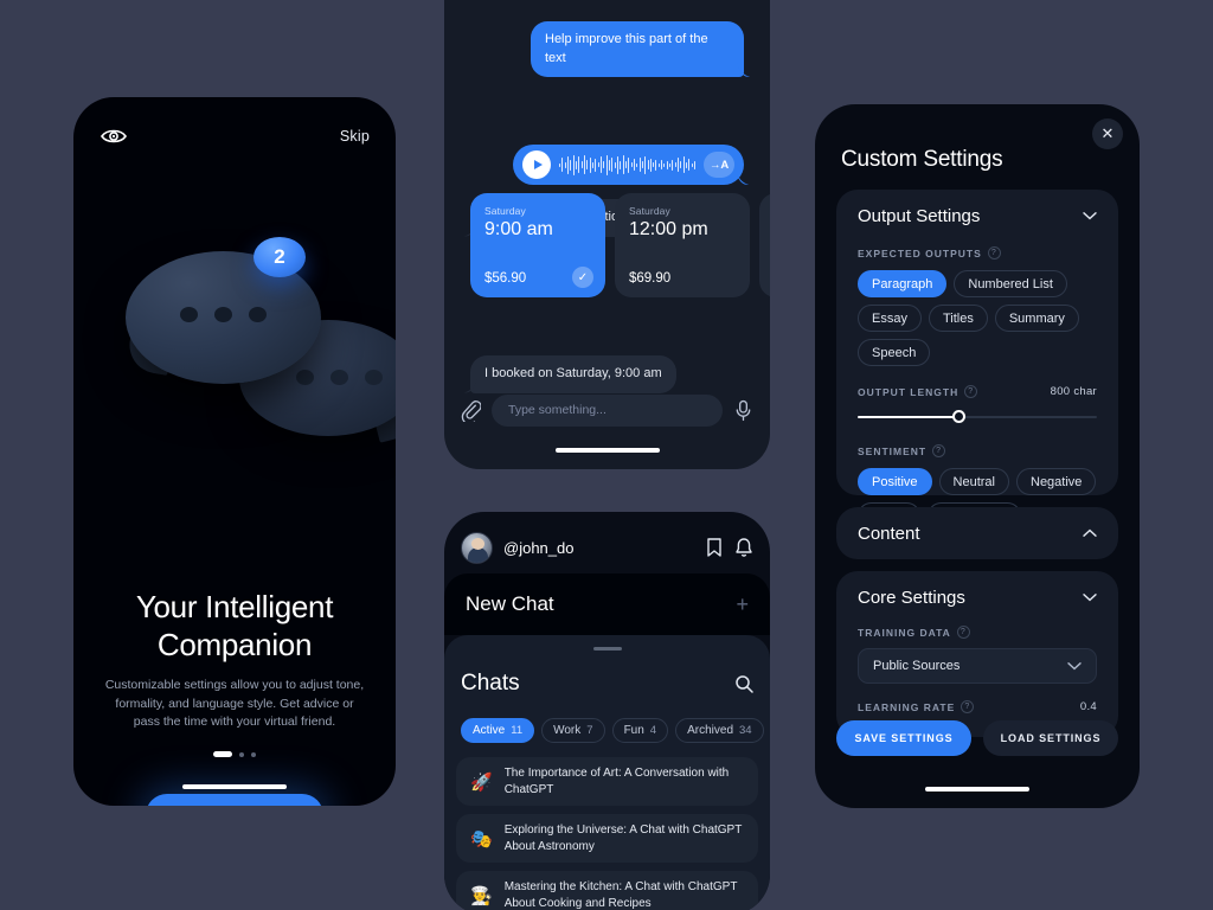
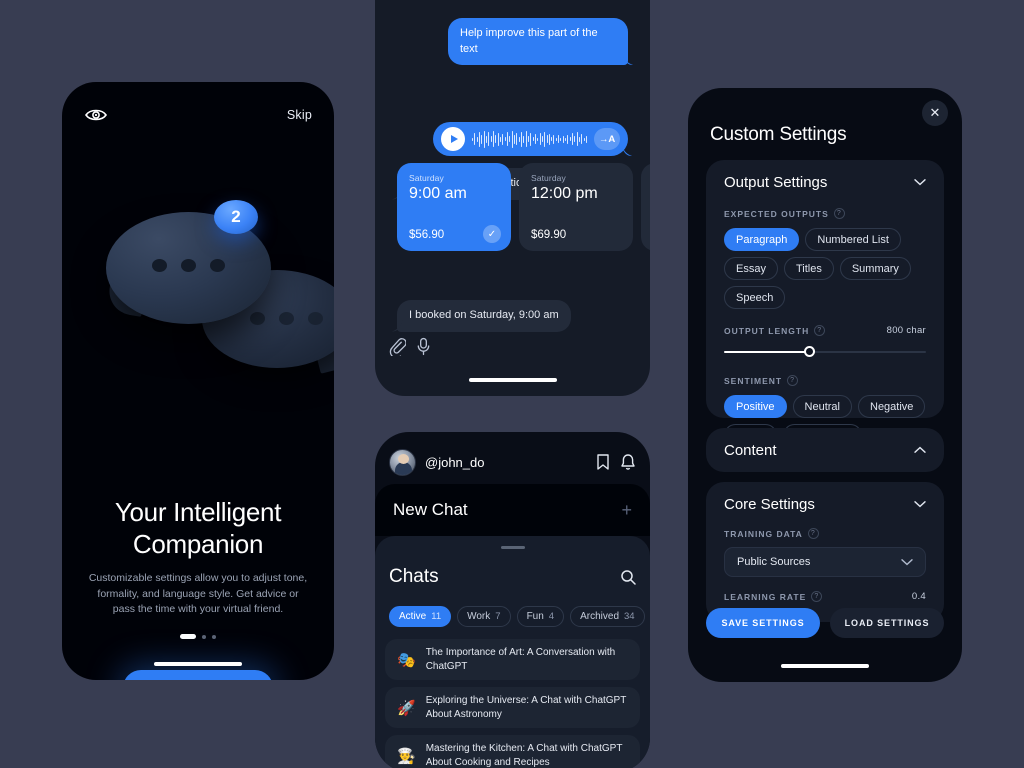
  Skip
  2
  Your Intelligent Companion
  Customizable settings allow you to adjust tone, formality, and language style. Get advice or pass the time with your virtual friend.
  Help improve this part of the text
  →A
  Saturday
  9:00 am
  $56.90
  ✓
  Saturday
  12:00 pm
  $69.90
  I booked on Saturday, 9:00 am
- Type something...
  @john_do
  New Chat
  +
  Chats
  Active
  11
  Work
  7
  Fun
  4
  Archived
  34
- 🚀
+ 🎭
  The Importance of Art: A Conversation with ChatGPT
- 🎭
+ 🚀
  Exploring the Universe: A Chat with ChatGPT About Astronomy
  👨‍🍳
  Mastering the Kitchen: A Chat with ChatGPT About Cooking and Recipes
  Custom Settings
  ✕
  Output Settings
  EXPECTED OUTPUTS
  Paragraph
  Numbered List
  Essay
  Titles
  Summary
  Speech
  OUTPUT LENGTH
  800 char
  SENTIMENT
  Positive
  Neutral
  Negative
  Content
  Core Settings
  TRAINING DATA
  Public Sources
  LEARNING RATE
  0.4
  SAVE SETTINGS
  LOAD SETTINGS
